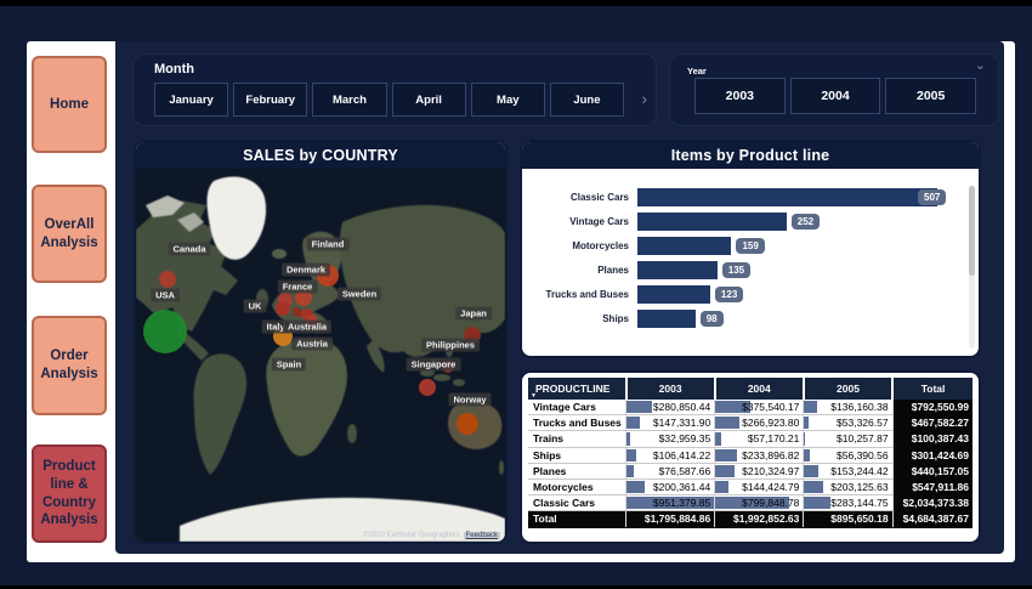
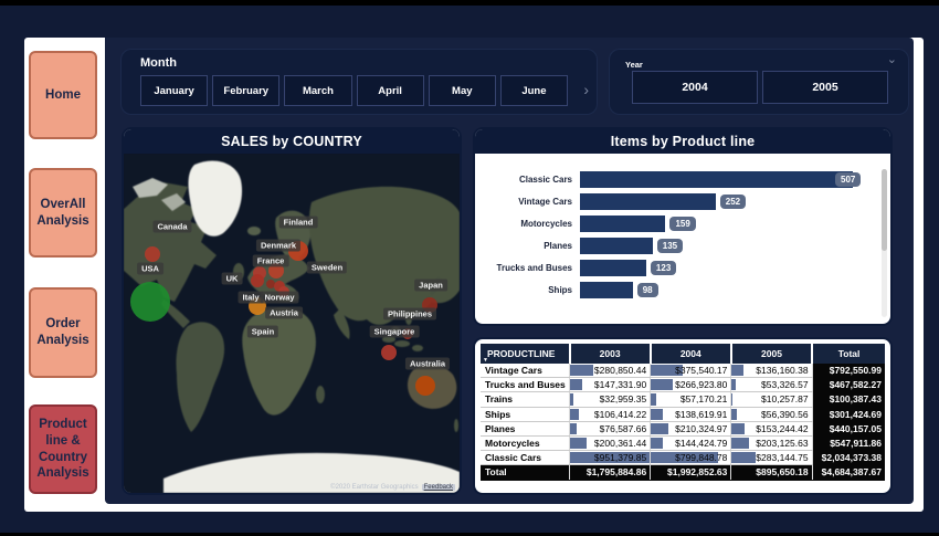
  Home
  OverAll Analysis
  Order Analysis
  Product line & Country Analysis
  Month
  January
  February
  March
  April
  May
  June
  ›
  Year
  ⌄
- 2003
  2004
  2005
  SALES by COUNTRY
  Canada
  USA
  Finland
  Denmark
  France
  Sweden
  UK
  Italy
- Australia
+ Norway
  Austria
  Spain
  Japan
  Philippines
  Singapore
- Norway
+ Australia
  Items by Product line
  Classic Cars
  507
  Vintage Cars
  252
  Motorcycles
  159
  Planes
  135
  Trucks and Buses
  123
  Ships
  98
  PRODUCTLINE	2003	2004	2005	Total
  Vintage Cars	$280,850.44	$375,540.17	$136,160.38	$792,550.99
  Trucks and Buses	$147,331.90	$266,923.80	$53,326.57	$467,582.27
  Trains	$32,959.35	$57,170.21	$10,257.87	$100,387.43
- Ships	$106,414.22	$233,896.82	$56,390.56	$301,424.69
+ Ships	$106,414.22	$138,619.91	$56,390.56	$301,424.69
  Planes	$76,587.66	$210,324.97	$153,244.42	$440,157.05
  Motorcycles	$200,361.44	$144,424.79	$203,125.63	$547,911.86
  Classic Cars	$951,379.85	$799,848.78	$283,144.75	$2,034,373.38
  Total	$1,795,884.86	$1,992,852.63	$895,650.18	$4,684,387.67
